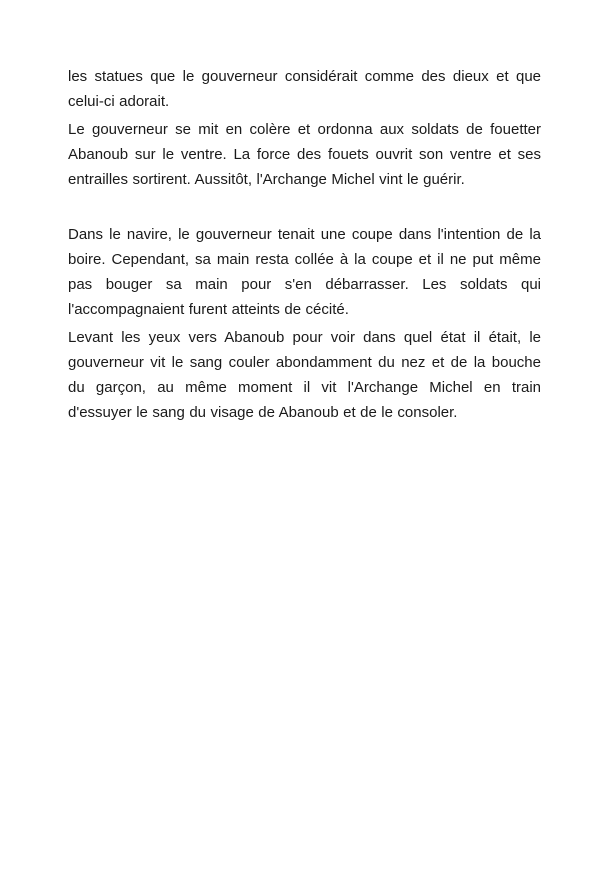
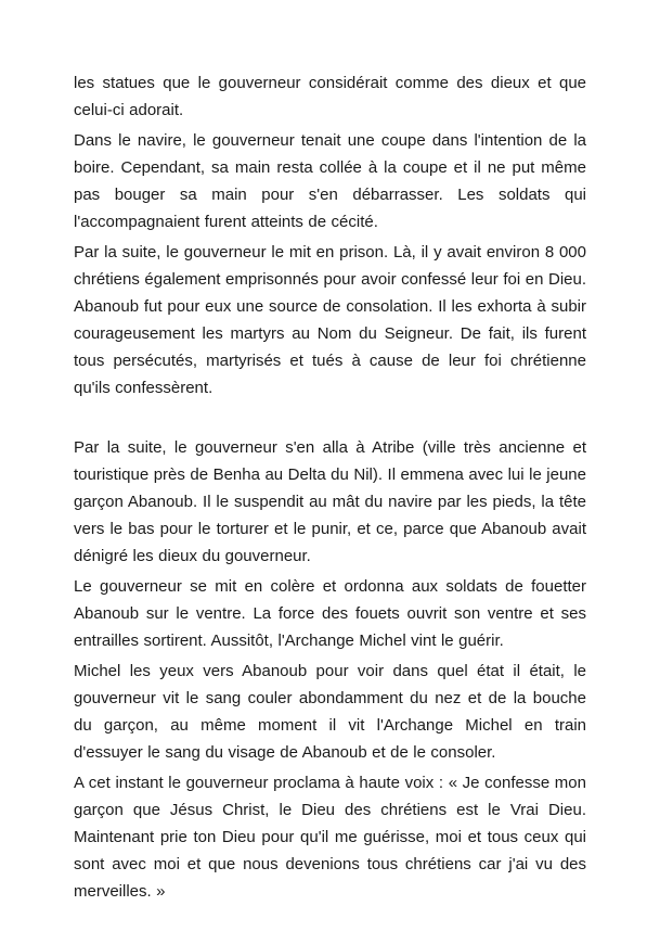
  les statues que le gouverneur considérait comme des dieux et que celui-ci adorait.
- Le gouverneur se mit en colère et ordonna aux soldats de fouetter Abanoub sur le ventre. La force des fouets ouvrit son ventre et ses entrailles sortirent. Aussitôt, l'Archange Michel vint le guérir.
+ Dans le navire, le gouverneur tenait une coupe dans l'intention de la boire. Cependant, sa main resta collée à la coupe et il ne put même pas bouger sa main pour s'en débarrasser. Les soldats qui l'accompagnaient furent atteints de cécité.
+ Par la suite, le gouverneur le mit en prison. Là, il y avait environ 8 000 chrétiens également emprisonnés pour avoir confessé leur foi en Dieu. Abanoub fut pour eux une source de consolation. Il les exhorta à subir courageusement les martyrs au Nom du Seigneur. De fait, ils furent tous persécutés, martyrisés et tués à cause de leur foi chrétienne qu'ils confessèrent.
+ Par la suite, le gouverneur s'en alla à Atribe (ville très ancienne et touristique près de Benha au Delta du Nil). Il emmena avec lui le jeune garçon Abanoub. Il le suspendit au mât du navire par les pieds, la tête vers le bas pour le torturer et le punir, et ce, parce que Abanoub avait dénigré les dieux du gouverneur.
- Dans le navire, le gouverneur tenait une coupe dans l'intention de la boire. Cependant, sa main resta collée à la coupe et il ne put même pas bouger sa main pour s'en débarrasser. Les soldats qui l'accompagnaient furent atteints de cécité.
+ Le gouverneur se mit en colère et ordonna aux soldats de fouetter Abanoub sur le ventre. La force des fouets ouvrit son ventre et ses entrailles sortirent. Aussitôt, l'Archange Michel vint le guérir.
- Levant les yeux vers Abanoub pour voir dans quel état il était, le gouverneur vit le sang couler abondamment du nez et de la bouche du garçon, au même moment il vit l'Archange Michel en train d'essuyer le sang du visage de Abanoub et de le consoler.
+ Michel les yeux vers Abanoub pour voir dans quel état il était, le gouverneur vit le sang couler abondamment du nez et de la bouche du garçon, au même moment il vit l'Archange Michel en train d'essuyer le sang du visage de Abanoub et de le consoler.
+ A cet instant le gouverneur proclama à haute voix : « Je confesse mon garçon que Jésus Christ, le Dieu des chrétiens est le Vrai Dieu. Maintenant prie ton Dieu pour qu'il me guérisse, moi et tous ceux qui sont avec moi et que nous devenions tous chrétiens car j'ai vu des merveilles. »
